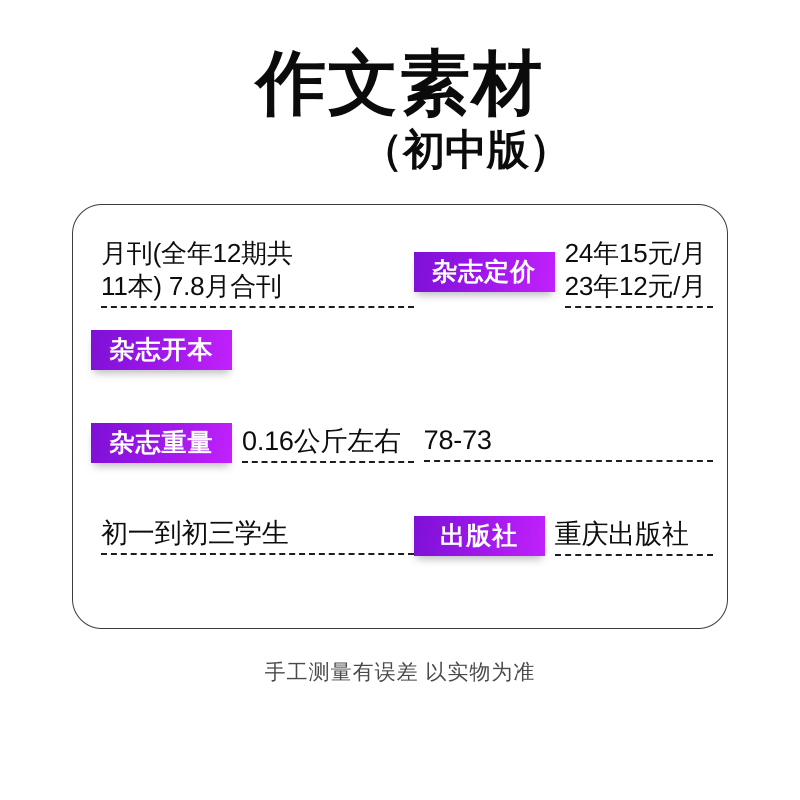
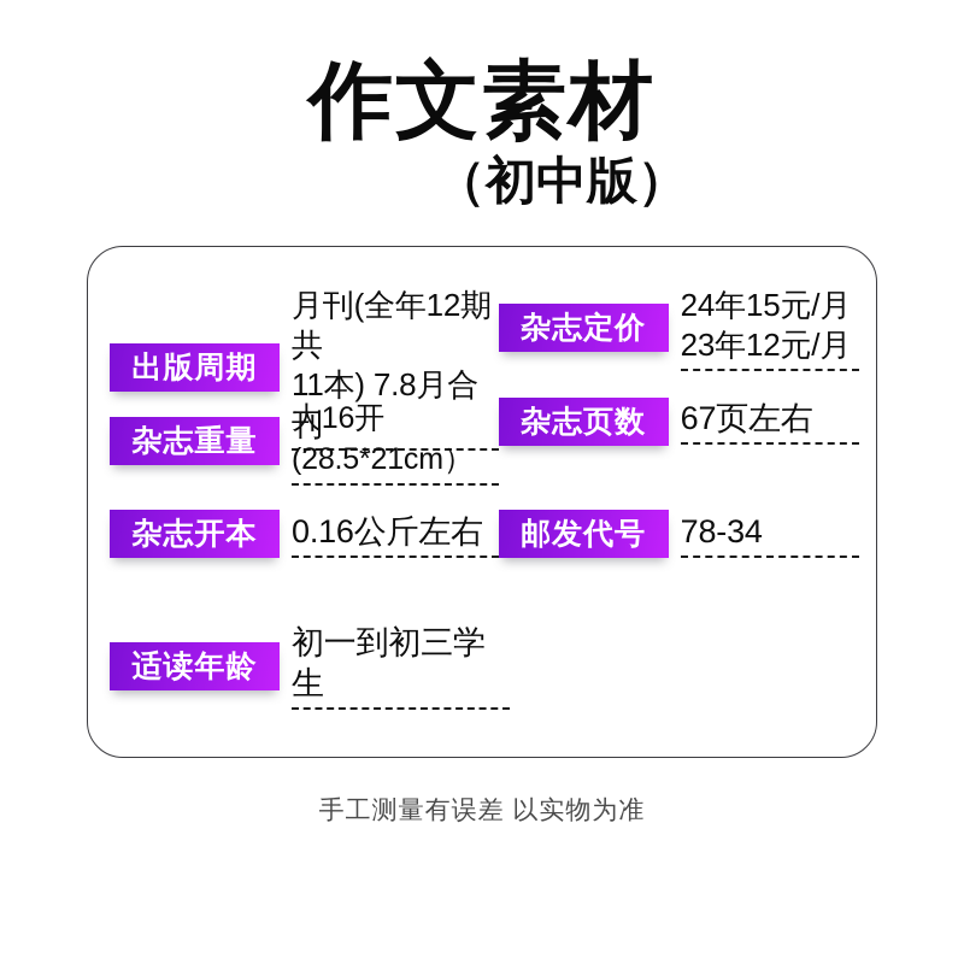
  作文素材
  （初中版）
+ 出版周期
  月刊(全年12期共
  11本) 7.8月合刊
  杂志定价
  24年15元/月
  23年12元/月
- 杂志开本
+ 杂志重量
+ 大16开(28.5*21cm）
+ 杂志页数
+ 67页左右
- 杂志重量
+ 杂志开本
  0.16公斤左右
+ 邮发代号
- 78-73
+ 78-34
+ 适读年龄
  初一到初三学生
- 出版社
- 重庆出版社
  手工测量有误差 以实物为准
